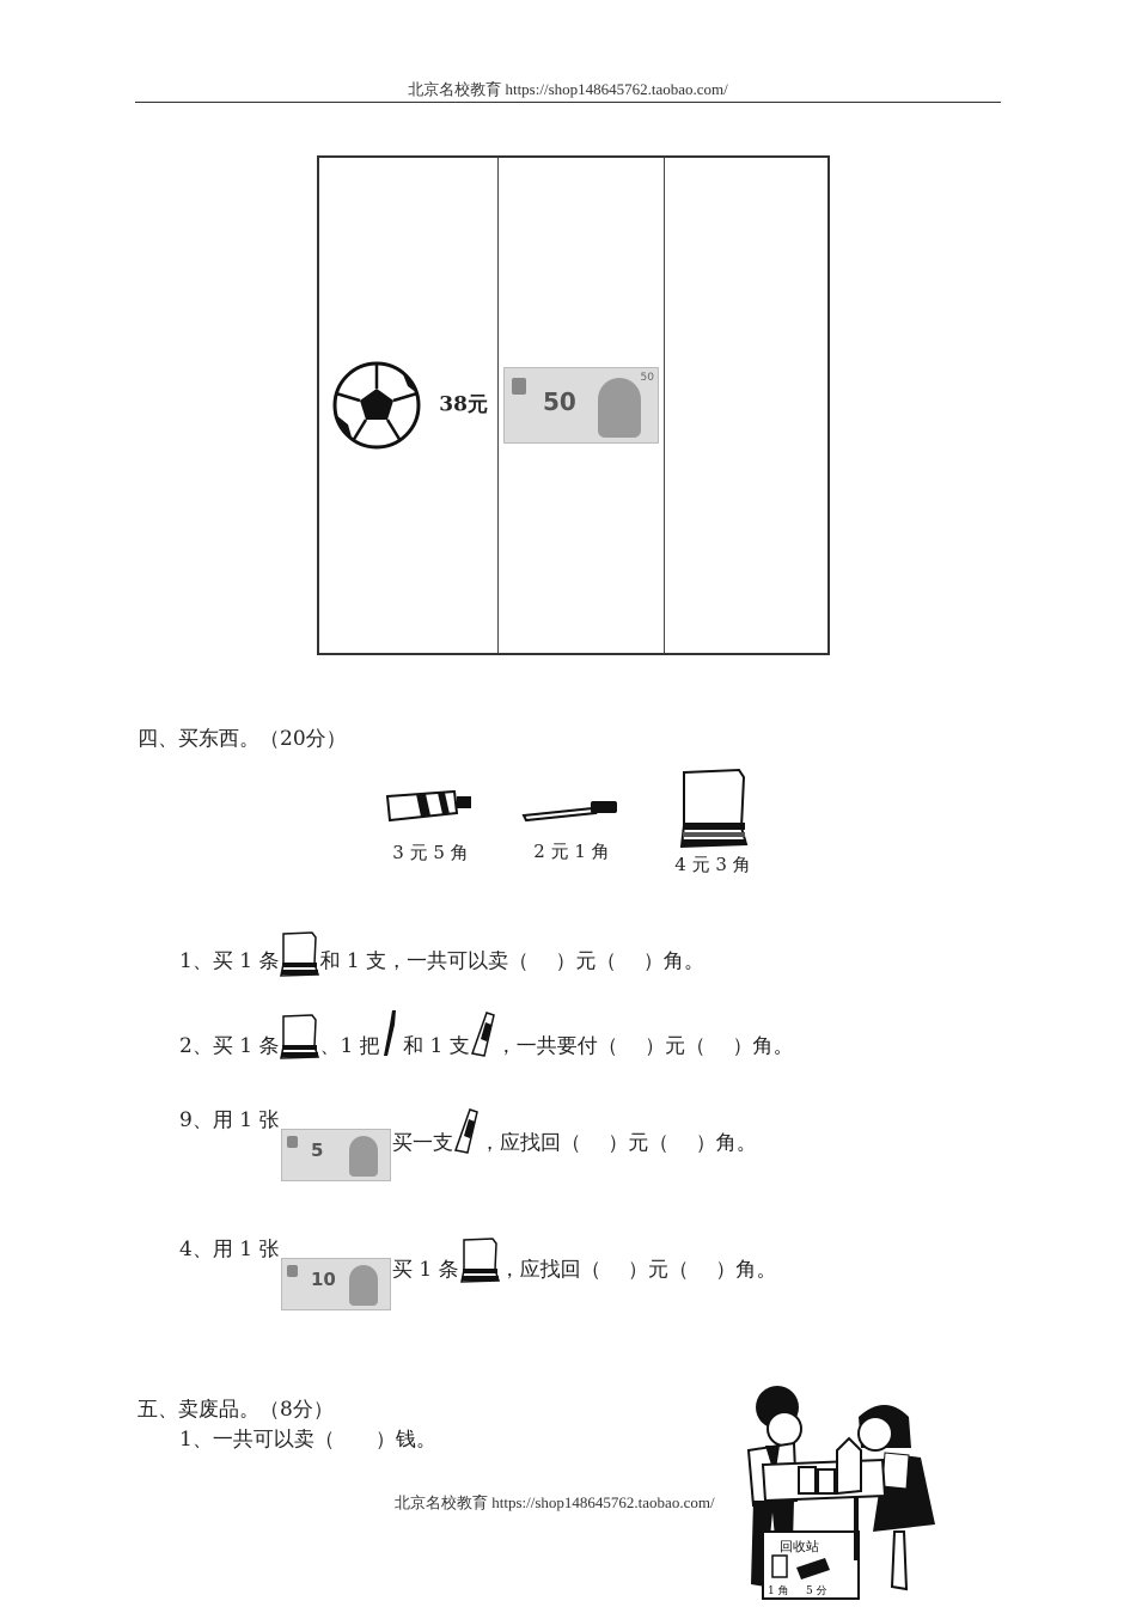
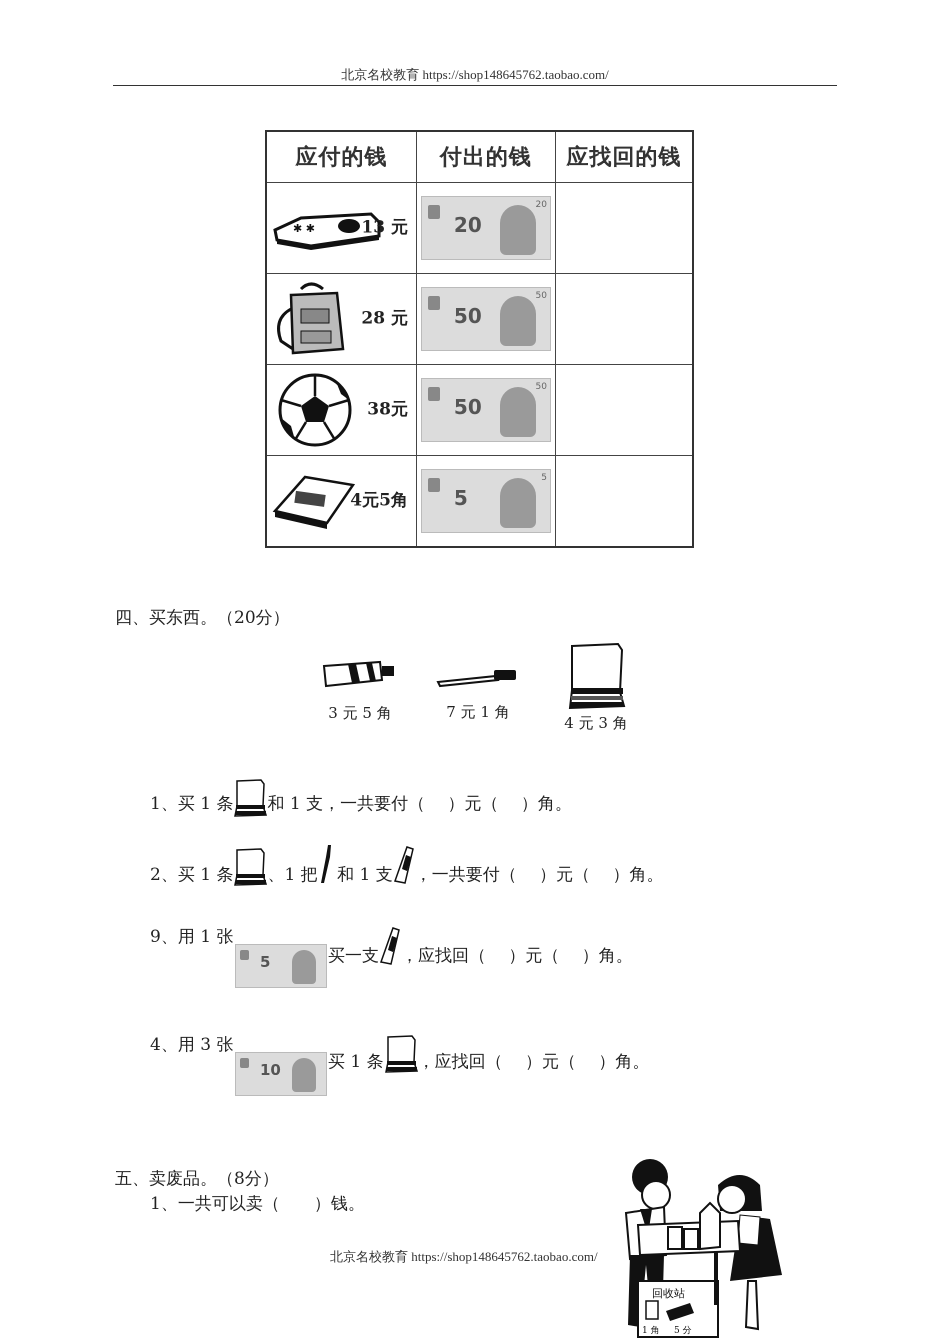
  北京名校教育 https://shop148645762.taobao.com/
+ 应付的钱	付出的钱	应找回的钱
+ ✱ ✱ 13 元	20 20
+ 28 元	50 50
  38元	50 50
+ 4元5角	5 5
  四、买东西。（20分）
  3 元 5 角
- 2 元 1 角
+ 7 元 1 角
  4 元 3 角
- 1、买 1 条 和 1 支，一共可以卖（ ）元（ ）角。
+ 1、买 1 条 和 1 支，一共要付（ ）元（ ）角。
  2、买 1 条 、1 把 和 1 支 ，一共要付（ ）元（ ）角。
  9、用 1 张
  5
  买一支 ，应找回（ ）元（ ）角。
- 4、用 1 张
+ 4、用 3 张
  10
  买 1 条 ，应找回（ ）元（ ）角。
  五、卖废品。（8分）
  1、一共可以卖（ ）钱。
  回收站
  1 角
  5 分
  北京名校教育 https://shop148645762.taobao.com/
